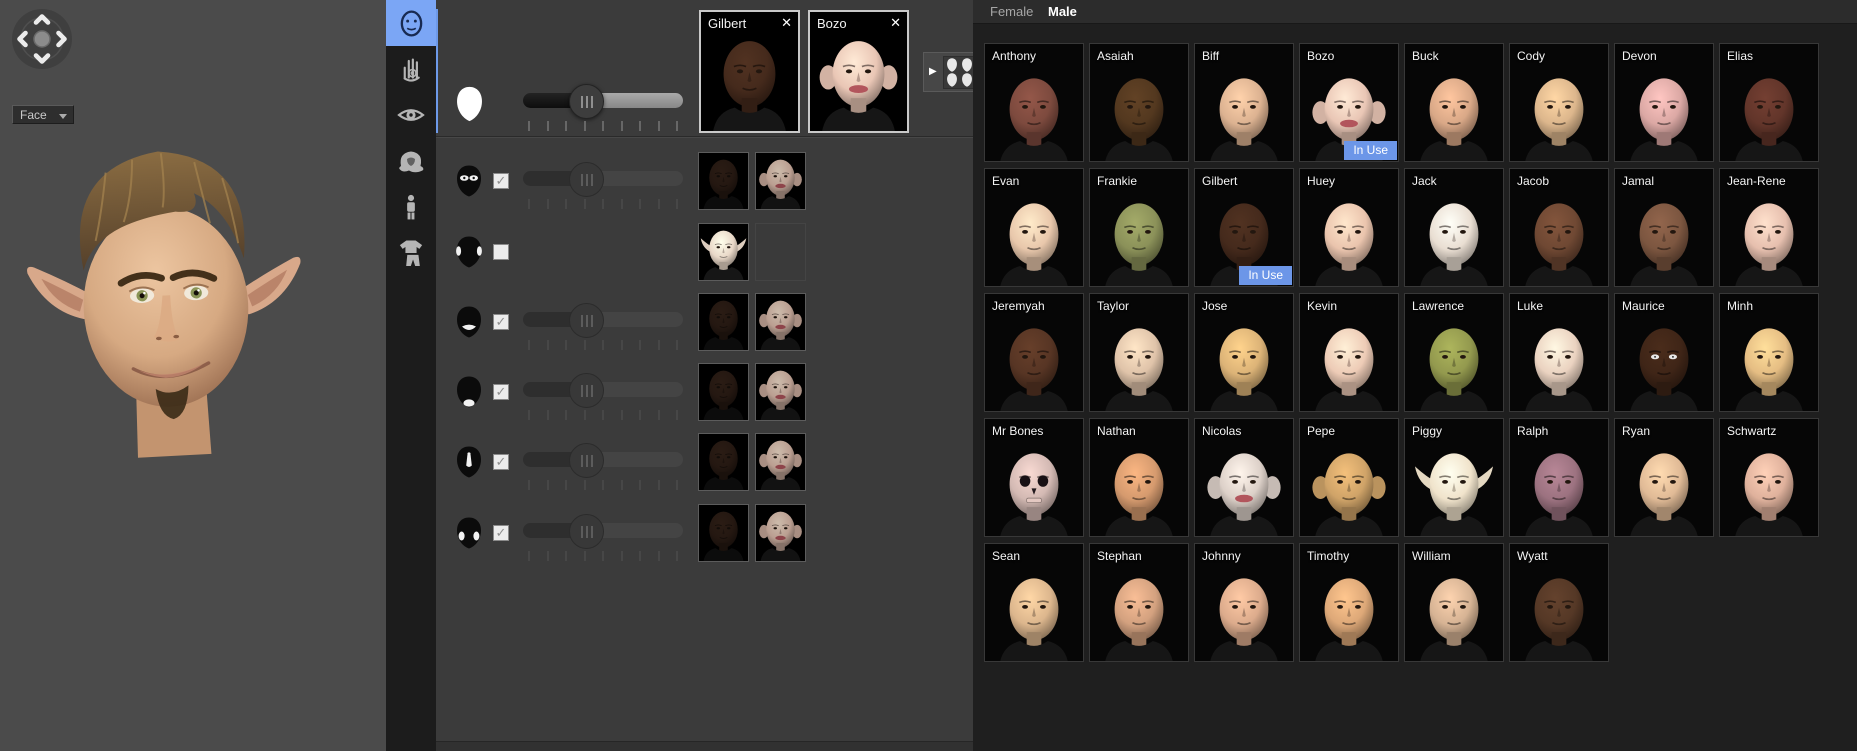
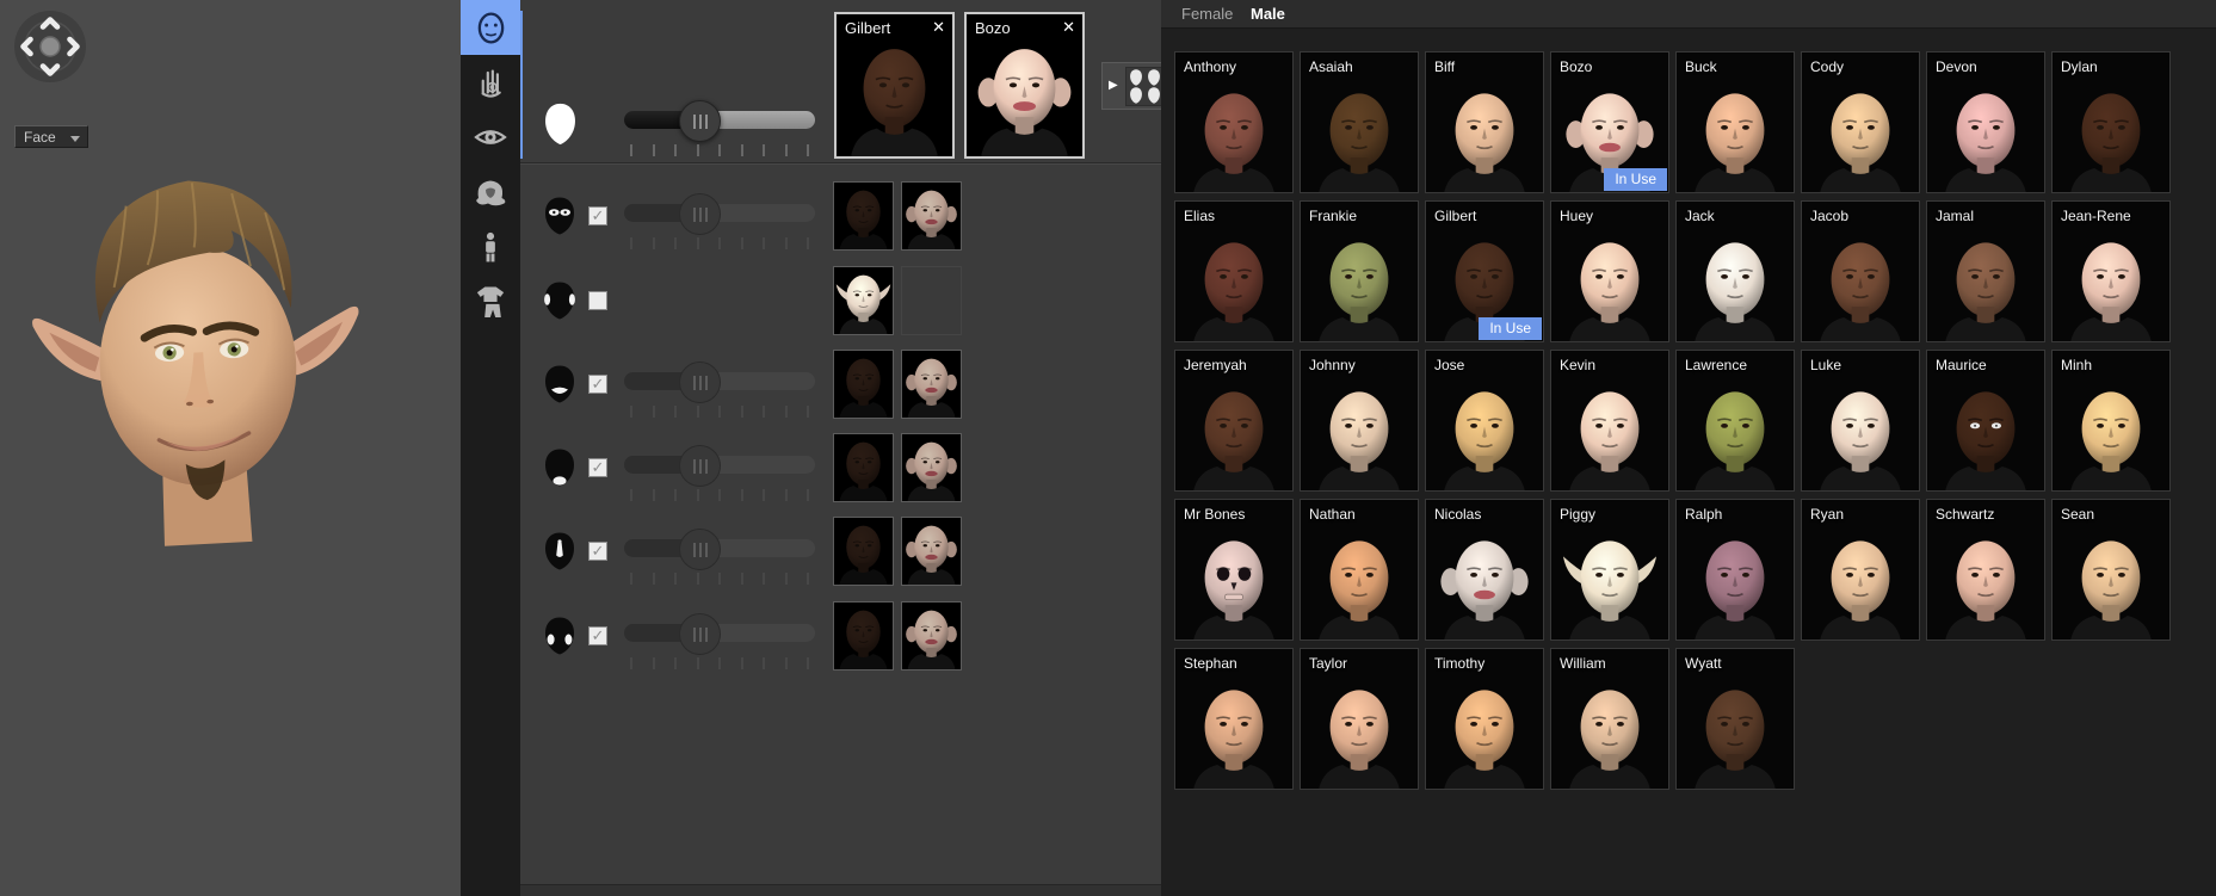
  Face
  Gilbert
  ✕
  Bozo
  ✕
  ▶
  ✓
  ✓
  ✓
  ✓
  ✓
  Female
  Male
  Anthony
  Asaiah
  Biff
  Bozo
  In Use
  Buck
  Cody
  Devon
+ Dylan
  Elias
- Evan
  Frankie
  Gilbert
  In Use
  Huey
  Jack
  Jacob
  Jamal
  Jean-Rene
  Jeremyah
- Taylor
+ Johnny
  Jose
  Kevin
  Lawrence
  Luke
  Maurice
  Minh
  Mr Bones
  Nathan
  Nicolas
- Pepe
  Piggy
  Ralph
  Ryan
  Schwartz
  Sean
  Stephan
- Johnny
+ Taylor
  Timothy
  William
  Wyatt
